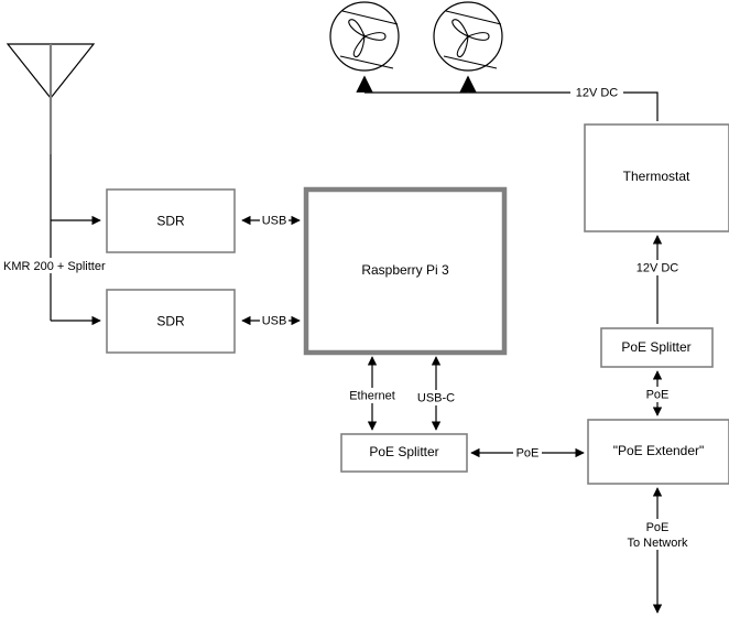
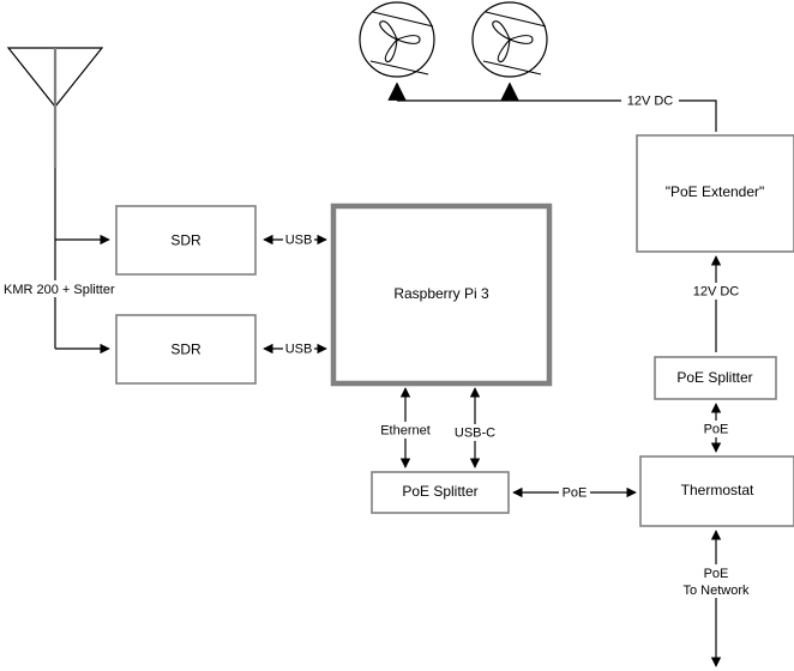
  SDR
  SDR
  Raspberry Pi 3
- Thermostat
+ "PoE Extender"
  PoE Splitter
  PoE Splitter
- "PoE Extender"
+ Thermostat
  USB
  USB
  Ethernet
  USB-C
  PoE
  PoE
  12V DC
  PoE
  To Network
  12V DC
  KMR 200 + Splitter
